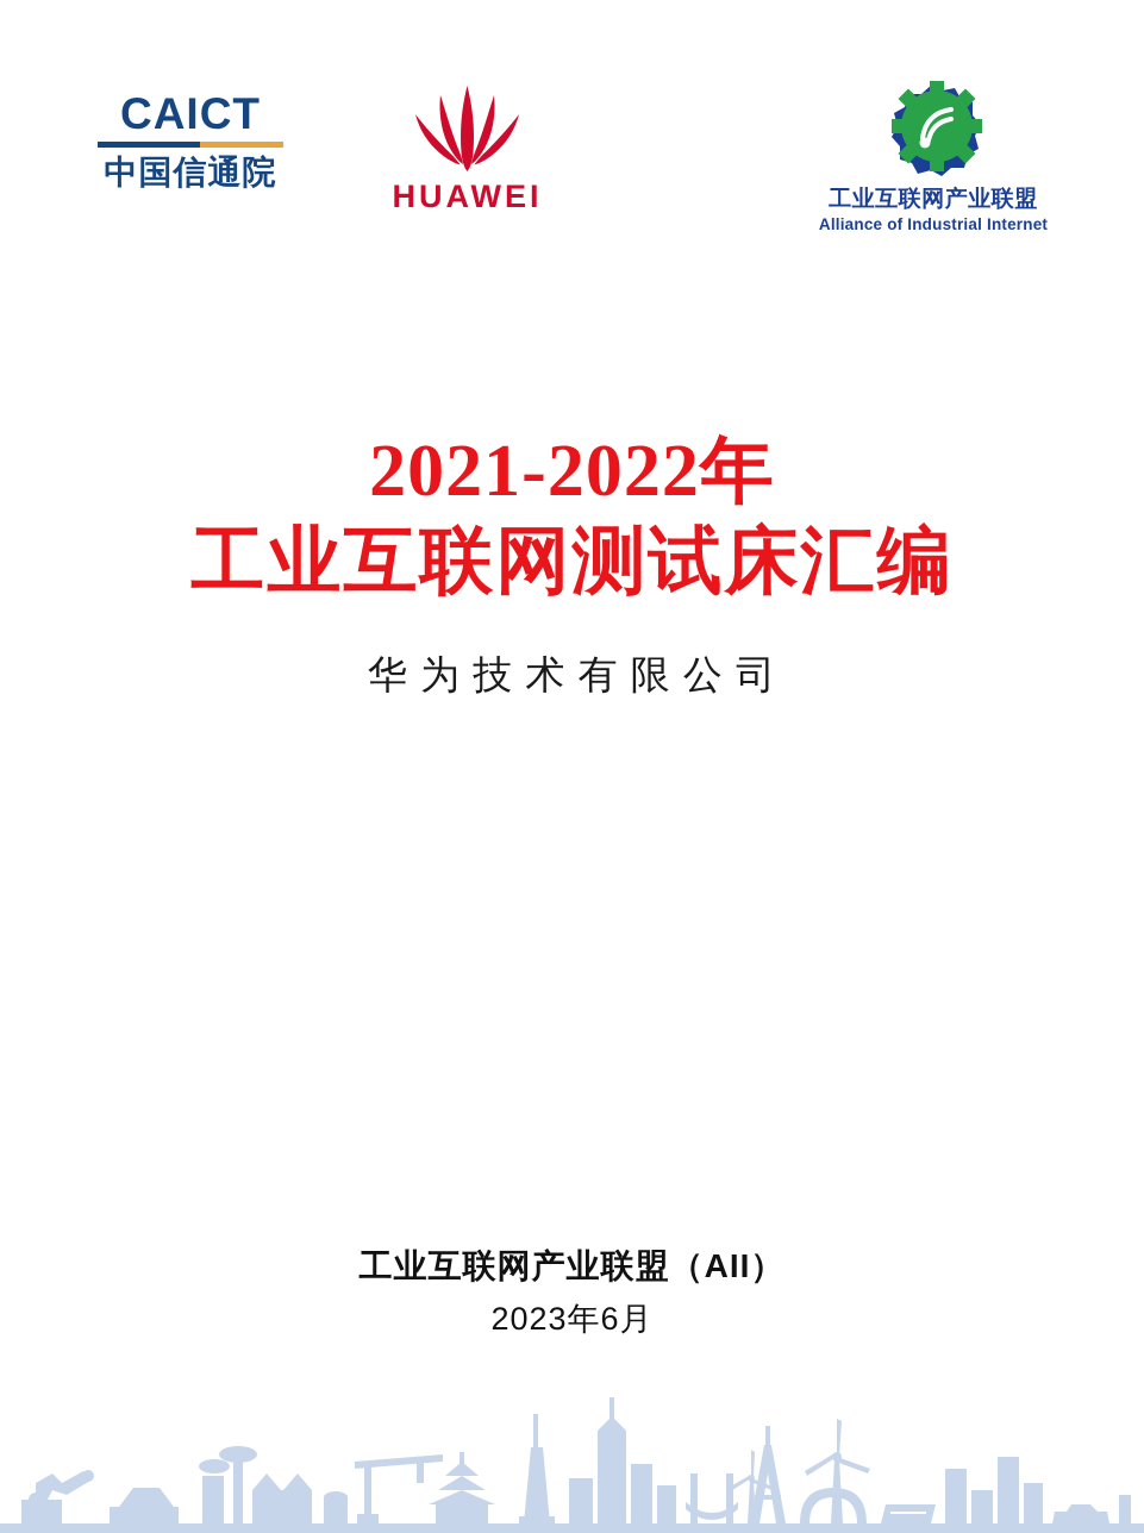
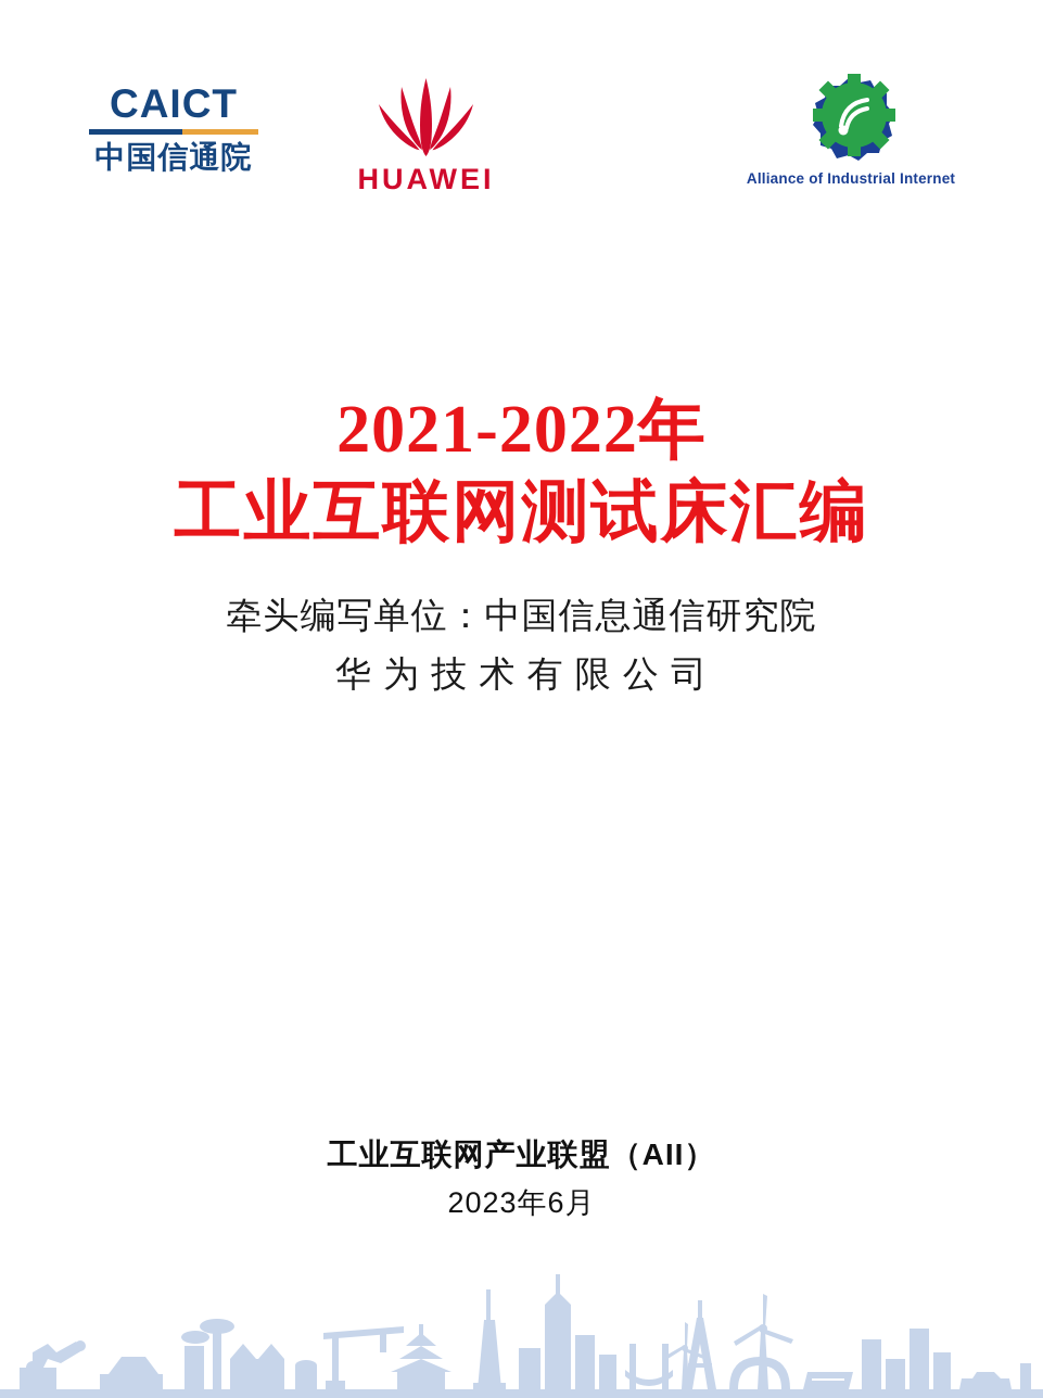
  CAICT
  中国信通院
  HUAWEI
- 工业互联网产业联盟
  Alliance of Industrial Internet
  2021-2022年
  工业互联网测试床汇编
+ 牵头编写单位：中国信息通信研究院
  华 为 技 术 有 限 公 司
  工业互联网产业联盟（AII）
  2023年6月
